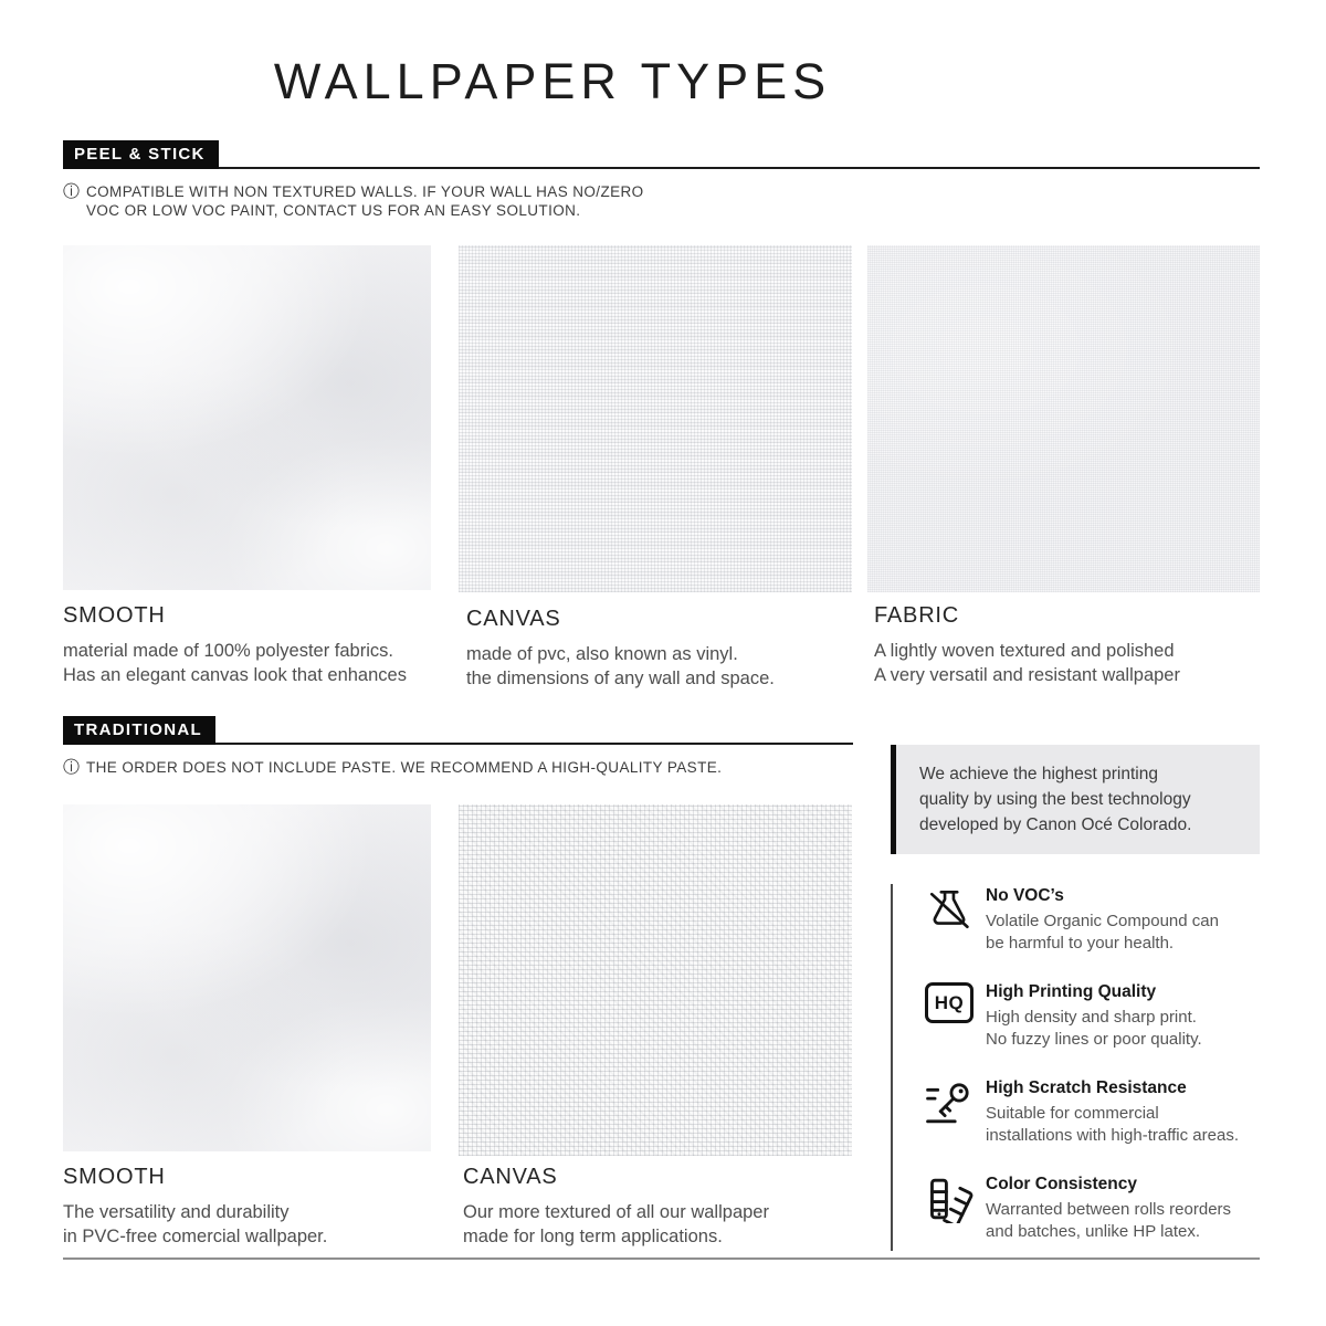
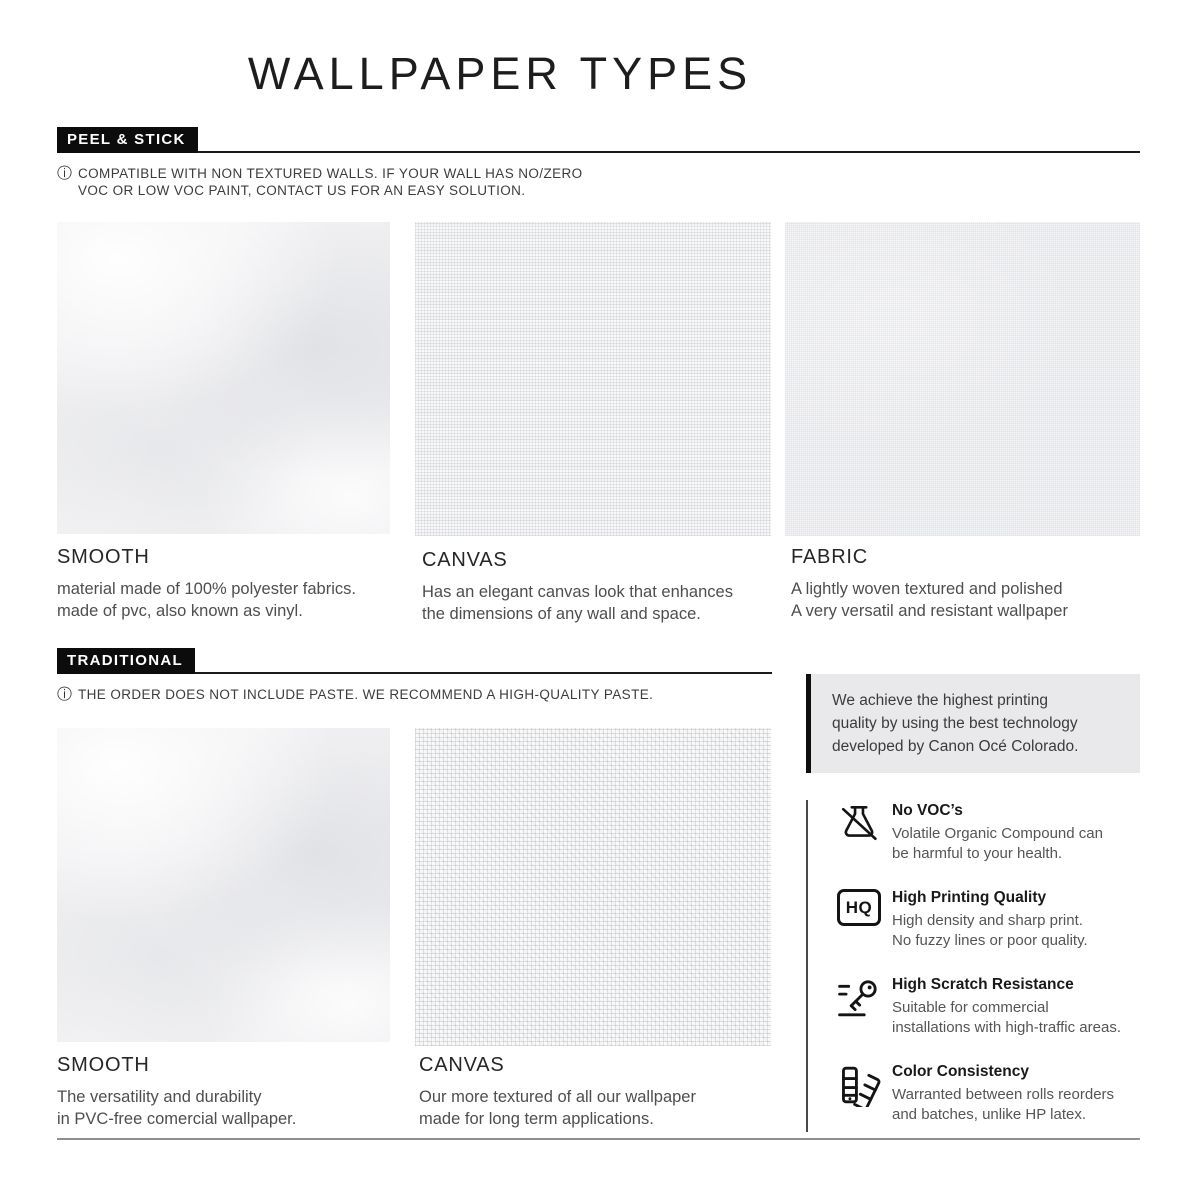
  WALLPAPER TYPES
  PEEL & STICK
  ⓘ
  COMPATIBLE WITH NON TEXTURED WALLS. IF YOUR WALL HAS NO/ZERO
  VOC OR LOW VOC PAINT, CONTACT US FOR AN EASY SOLUTION.
  SMOOTH
  material made of 100% polyester fabrics.
- Has an elegant canvas look that enhances
+ made of pvc, also known as vinyl.
  CANVAS
- made of pvc, also known as vinyl.
+ Has an elegant canvas look that enhances
  the dimensions of any wall and space.
  FABRIC
  A lightly woven textured and polished
  A very versatil and resistant wallpaper
  TRADITIONAL
  ⓘ
  THE ORDER DOES NOT INCLUDE PASTE. WE RECOMMEND A HIGH-QUALITY PASTE.
  SMOOTH
  The versatility and durability
  in PVC-free comercial wallpaper.
  CANVAS
  Our more textured of all our wallpaper
  made for long term applications.
  We achieve the highest printing
  quality by using the best technology
  developed by Canon Océ Colorado.
  No VOC’s
  Volatile Organic Compound can
  be harmful to your health.
  HQ
  High Printing Quality
  High density and sharp print.
  No fuzzy lines or poor quality.
  High Scratch Resistance
  Suitable for commercial
  installations with high-traffic areas.
  Color Consistency
  Warranted between rolls reorders
  and batches, unlike HP latex.
